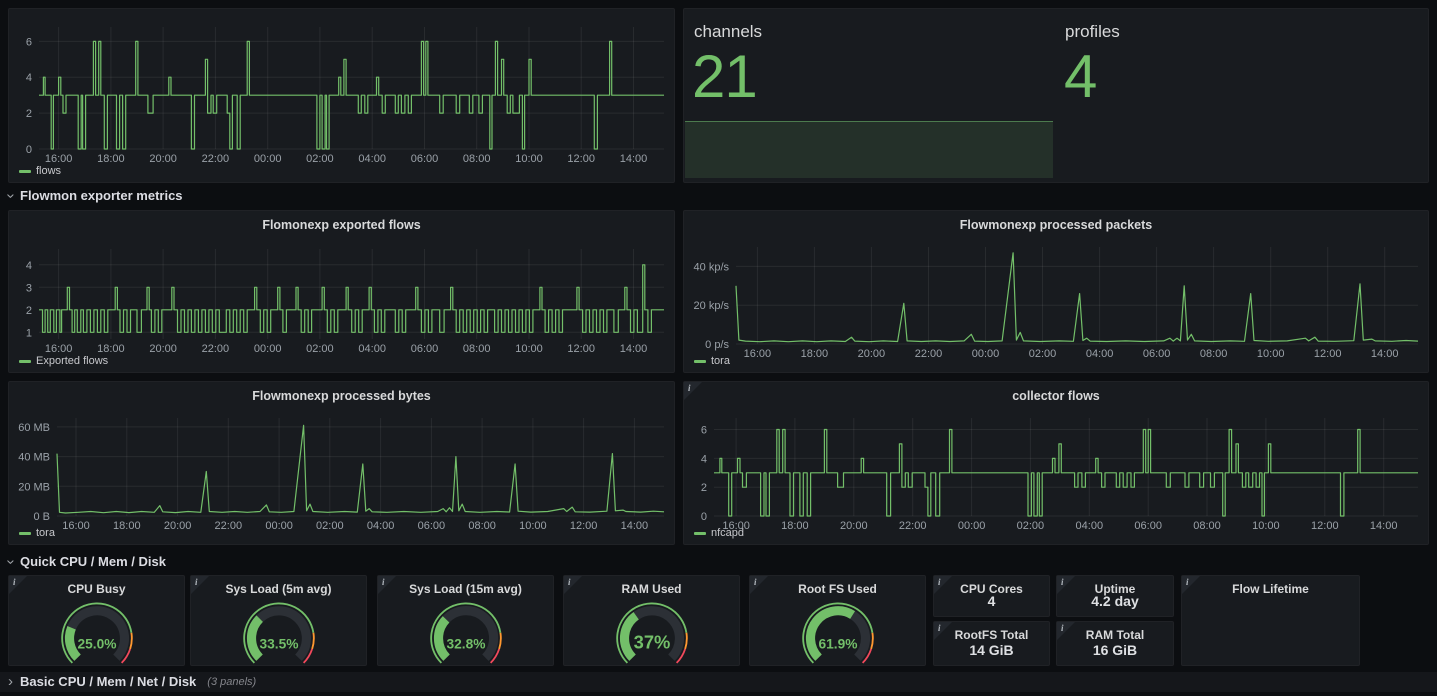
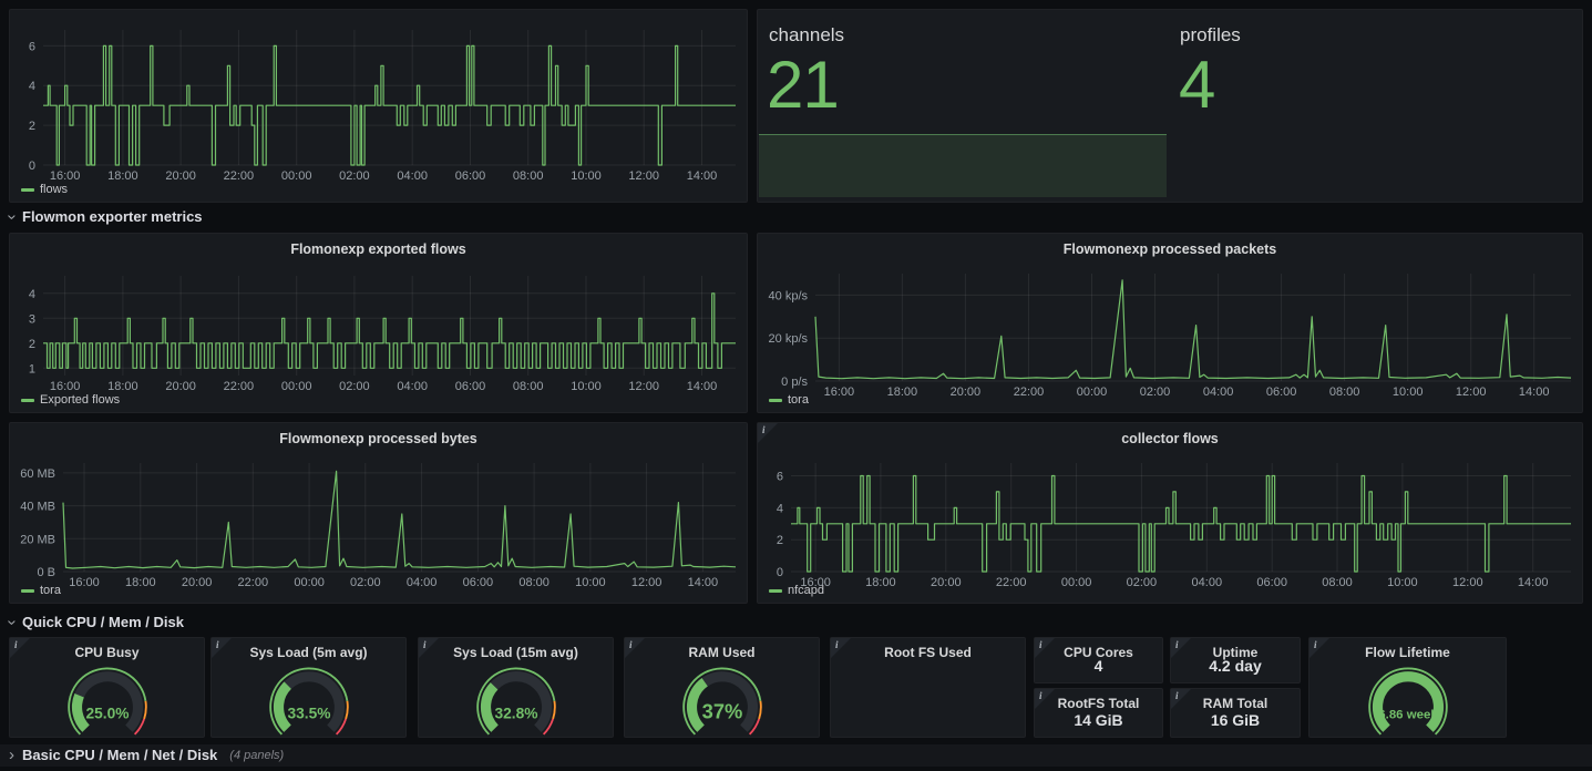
  0
  2
  4
  6
  16:00
  18:00
  20:00
  22:00
  00:00
  02:00
  04:00
  06:00
  08:00
  10:00
  12:00
  14:00
  flows
  channels
  21
  profiles
  4
  Flowmon exporter metrics
  Flomonexp exported flows
  1
  2
  3
  4
  16:00
  18:00
  20:00
  22:00
  00:00
  02:00
  04:00
  06:00
  08:00
  10:00
  12:00
  14:00
  Exported flows
  Flowmonexp processed packets
  0 p/s
  20 kp/s
  40 kp/s
  16:00
  18:00
  20:00
  22:00
  00:00
  02:00
  04:00
  06:00
  08:00
  10:00
  12:00
  14:00
  tora
  Flowmonexp processed bytes
  0 B
  20 MB
  40 MB
  60 MB
  16:00
  18:00
  20:00
  22:00
  00:00
  02:00
  04:00
  06:00
  08:00
  10:00
  12:00
  14:00
  tora
  i
  collector flows
  0
  2
  4
  6
  16:00
  18:00
  20:00
  22:00
  00:00
  02:00
  04:00
  06:00
  08:00
  10:00
  12:00
  14:00
  nfcapd
  Quick CPU / Mem / Disk
  i
  CPU Busy
  25.0%
  i
  Sys Load (5m avg)
  33.5%
  i
  Sys Load (15m avg)
  32.8%
  i
  RAM Used
  37%
  i
  Root FS Used
- 61.9%
  i
  CPU Cores
  4
  i
  Uptime
  4.2 day
  i
  RootFS Total
  14 GiB
  i
  RAM Total
  16 GiB
  i
  Flow Lifetime
+ 6.86 week
  ›
  Basic CPU / Mem / Net / Disk
- (3 panels)
+ (4 panels)
